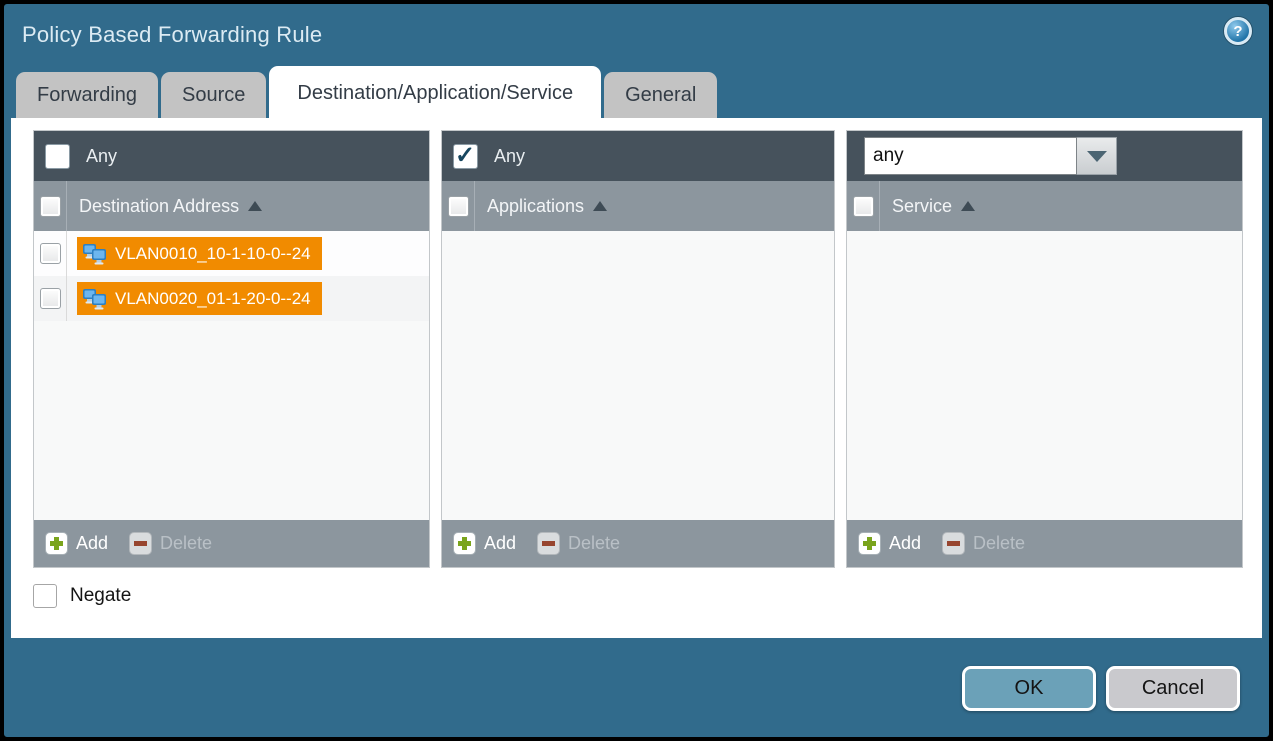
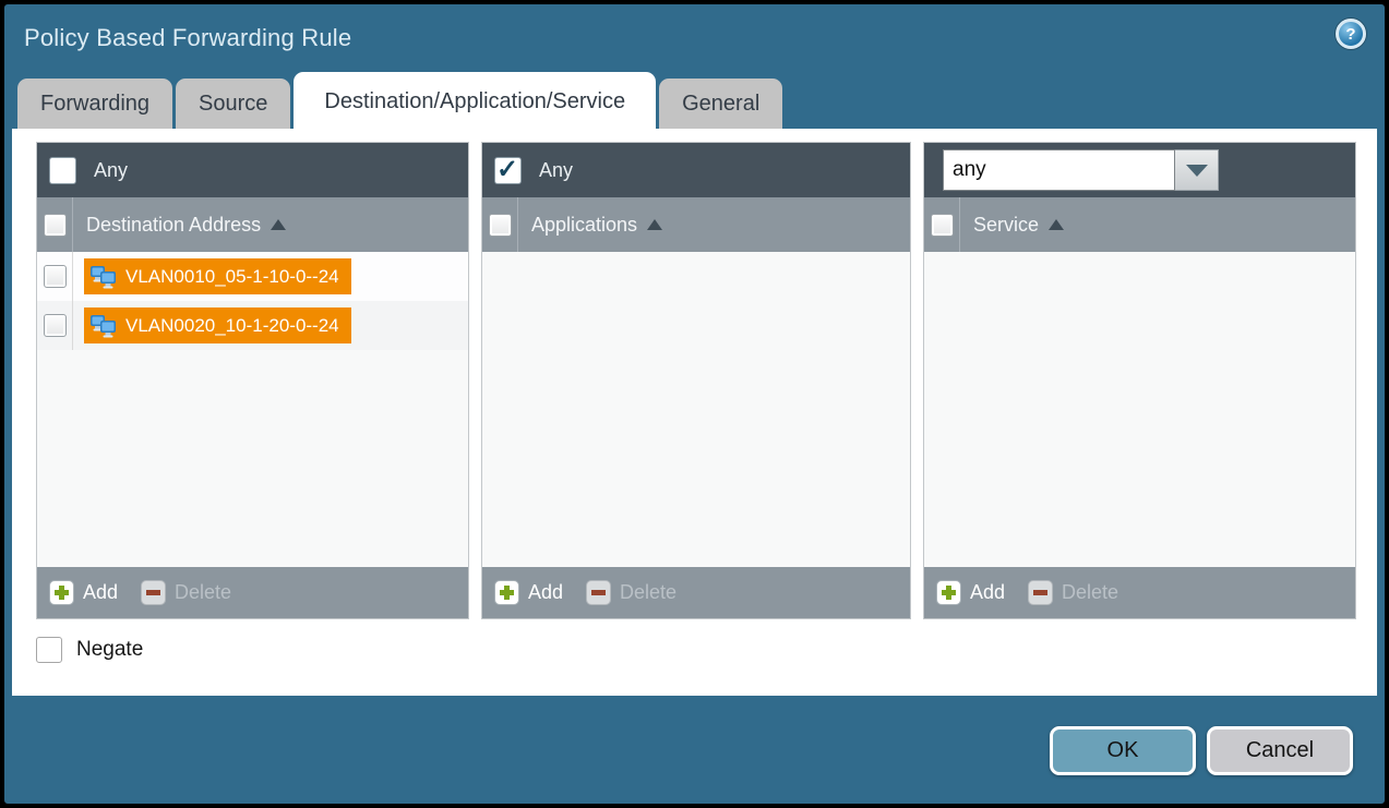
  Policy Based Forwarding Rule
  ?
  Forwarding
  Source
  Destination/Application/Service
  General
  Any
  Destination Address
- VLAN0010_10-1-10-0--24
+ VLAN0010_05-1-10-0--24
- VLAN0020_01-1-20-0--24
+ VLAN0020_10-1-20-0--24
  Add
  Delete
  Any
  Applications
  Add
  Delete
  any
  Service
  Add
  Delete
  Negate
  OK
  Cancel
